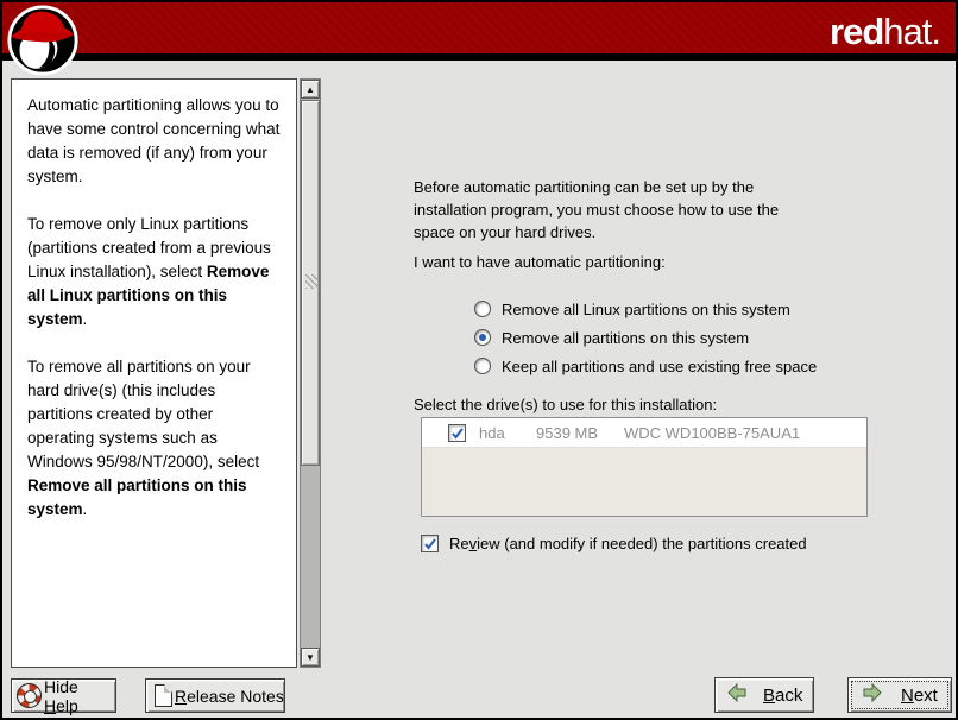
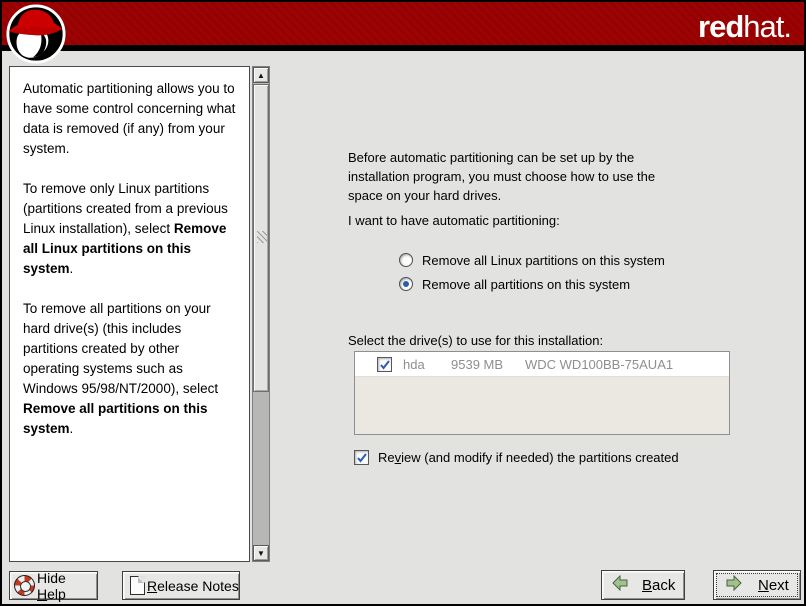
  redhat.
  Automatic partitioning allows you to have some control concerning what data is removed (if any) from your system.
  To remove only Linux partitions (partitions created from a previous Linux installation), select Remove all Linux partitions on this system.
  To remove all partitions on your hard drive(s) (this includes partitions created by other operating systems such as Windows 95/98/NT/2000), select Remove all partitions on this system.
  ▲
  ▼
  Before automatic partitioning can be set up by the installation program, you must choose how to use the space on your hard drives.
  I want to have automatic partitioning:
  Remove all Linux partitions on this system
  Remove all partitions on this system
- Keep all partitions and use existing free space
  Select the drive(s) to use for this installation:
  hda
  9539 MB
  WDC WD100BB-75AUA1
  Review (and modify if needed) the partitions created
  Hide Help
  Release Notes
  Back
  Next
